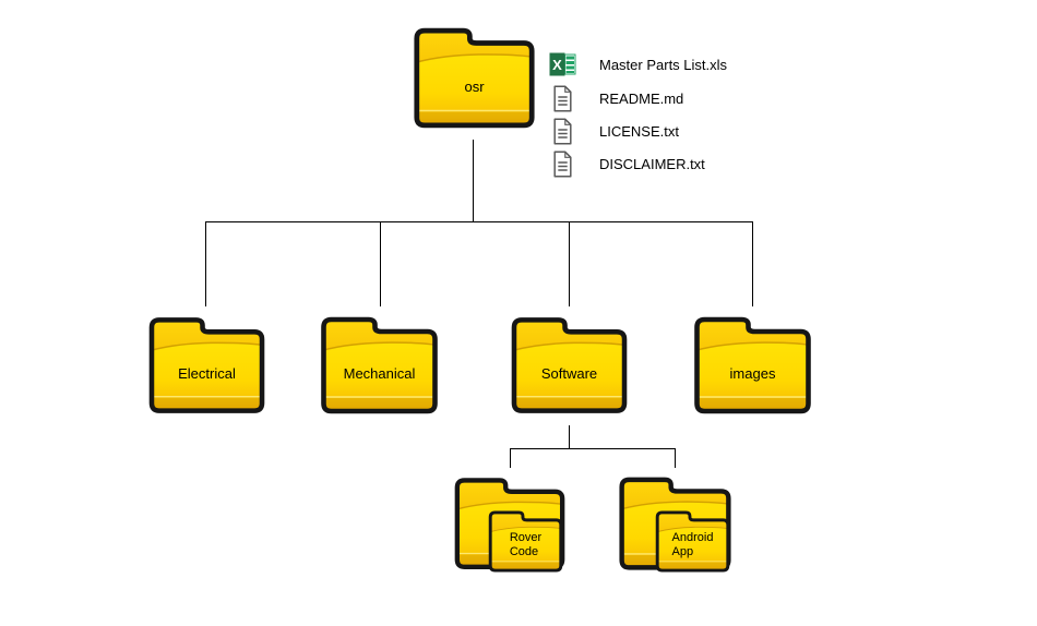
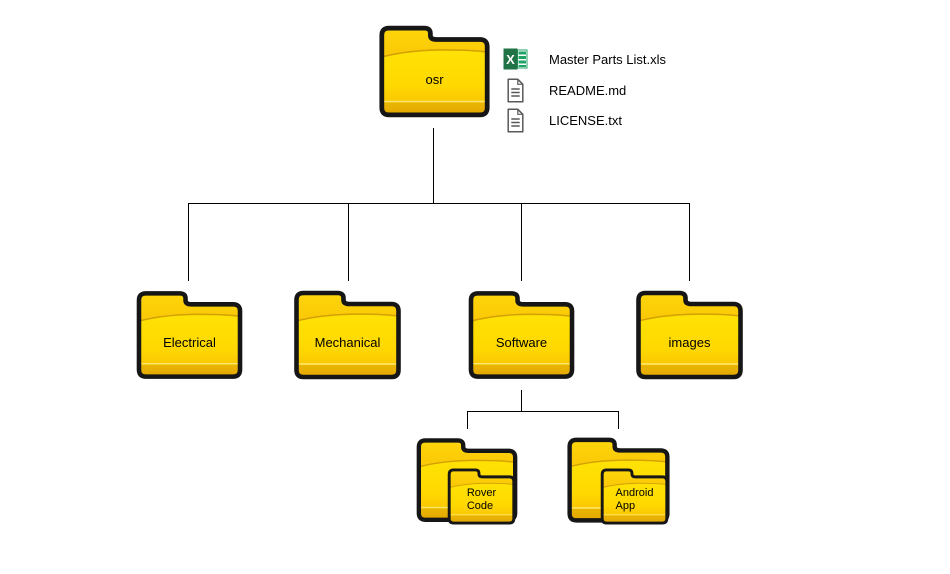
  osr
  X
  Master Parts List.xls
  README.md
  LICENSE.txt
- DISCLAIMER.txt
  Electrical
  Mechanical
  Software
  images
  Rover
  Code
  Android
  App
